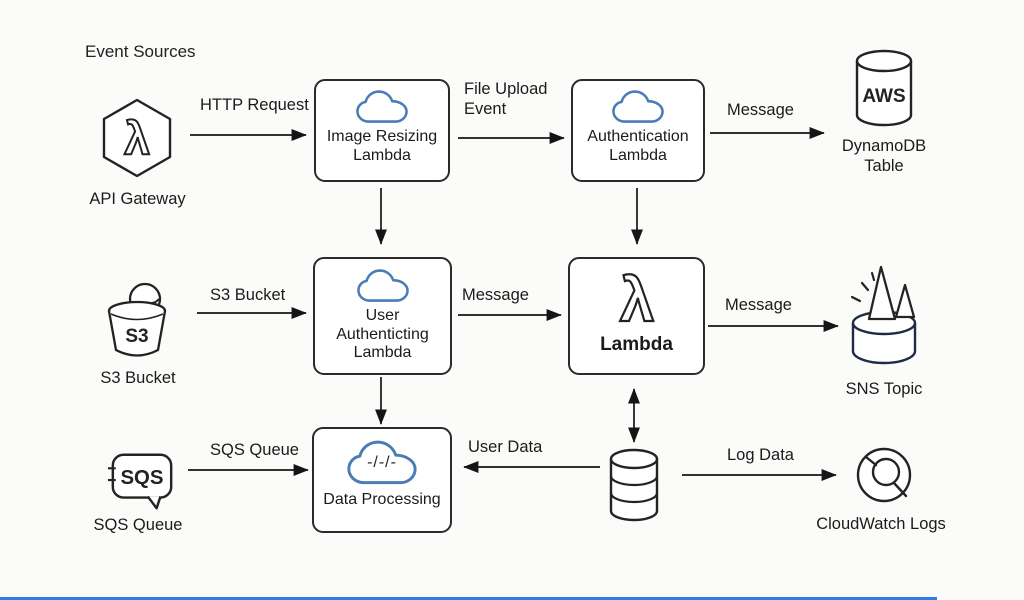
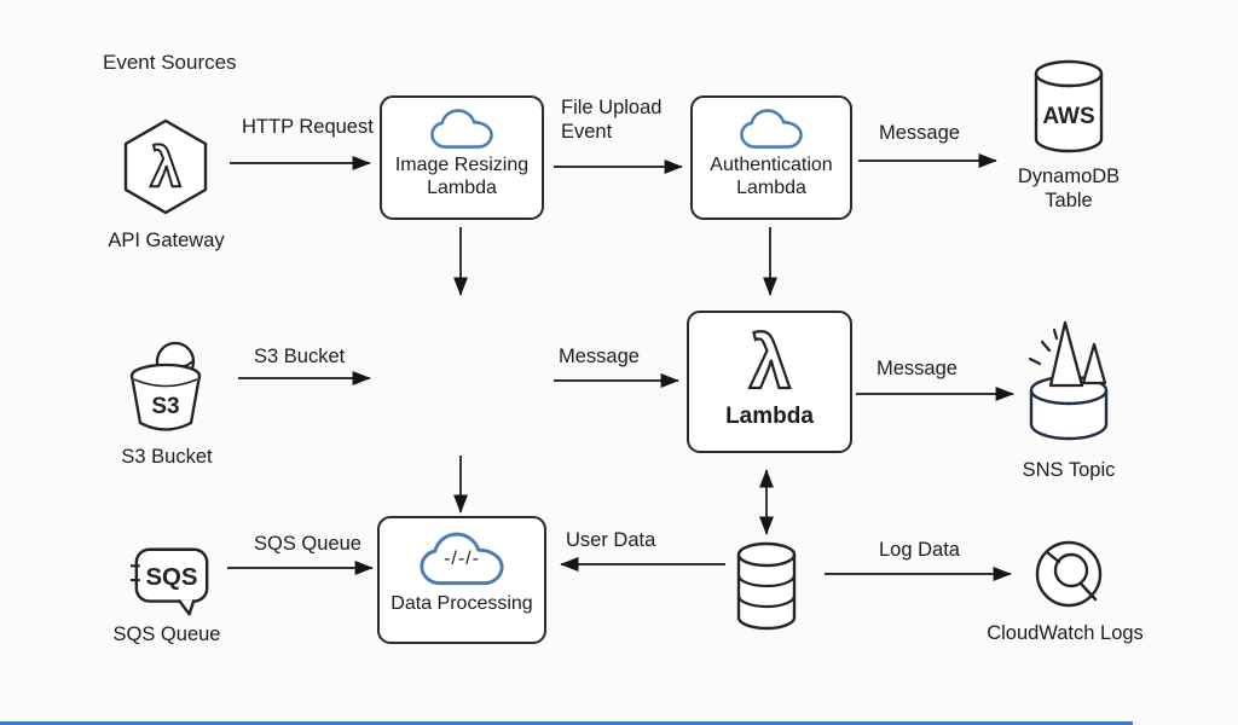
  Event Sources
  HTTP Request
  File Upload Event
  Message
  S3 Bucket
  Message
  Message
  SQS Queue
  User Data
  Log Data
  λ
  API Gateway
  Image Resizing Lambda
  Authentication Lambda
  AWS
  DynamoDB Table
  S3
  S3 Bucket
- User Authenticting Lambda
  λ
  Lambda
  SNS Topic
  SQS
  SQS Queue
  -/-/-
  Data Processing
  CloudWatch Logs
